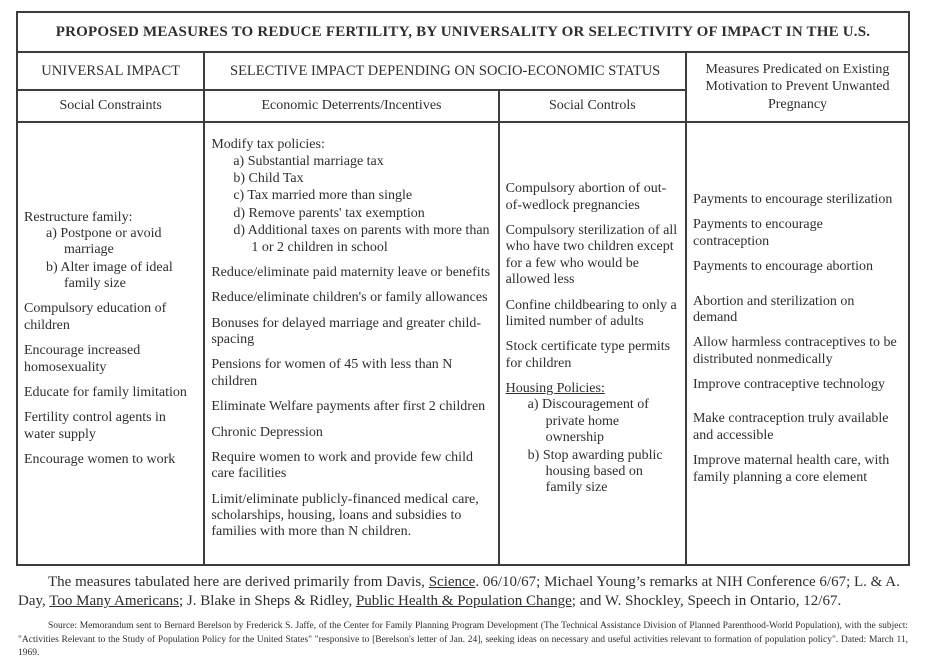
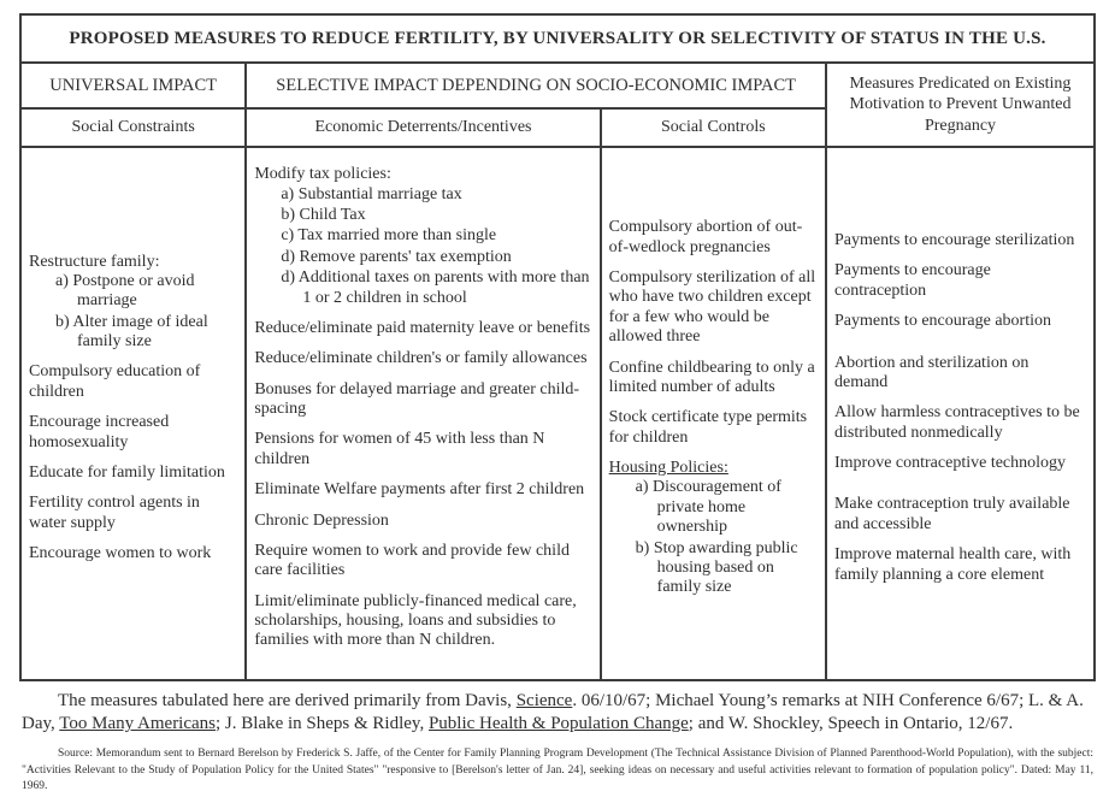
- PROPOSED MEASURES TO REDUCE FERTILITY, BY UNIVERSALITY OR SELECTIVITY OF IMPACT IN THE U.S.
+ PROPOSED MEASURES TO REDUCE FERTILITY, BY UNIVERSALITY OR SELECTIVITY OF STATUS IN THE U.S.
- UNIVERSAL IMPACT	SELECTIVE IMPACT DEPENDING ON SOCIO-ECONOMIC STATUS	Measures Predicated on Existing Motivation to Prevent Unwanted Pregnancy
+ UNIVERSAL IMPACT	SELECTIVE IMPACT DEPENDING ON SOCIO-ECONOMIC IMPACT	Measures Predicated on Existing Motivation to Prevent Unwanted Pregnancy
  Social Constraints	Economic Deterrents/Incentives	Social Controls
- Restructure family:a) Postpone or avoid marriageb) Alter image of ideal family sizeCompulsory education of childrenEncourage increased homosexualityEducate for family limitationFertility control agents in water supplyEncourage women to work	Modify tax policies:a) Substantial marriage taxb) Child Taxc) Tax married more than singled) Remove parents' tax exemptiond) Additional taxes on parents with more than 1 or 2 children in schoolReduce/eliminate paid maternity leave or benefitsReduce/eliminate children's or family allowancesBonuses for delayed marriage and greater child-spacingPensions for women of 45 with less than N childrenEliminate Welfare payments after first 2 childrenChronic DepressionRequire women to work and provide few child care facilitiesLimit/eliminate publicly-financed medical care, scholarships, housing, loans and subsidies to families with more than N children.	Compulsory abortion of out-of-wedlock pregnanciesCompulsory sterilization of all who have two children except for a few who would be allowed lessConfine childbearing to only a limited number of adultsStock certificate type permits for childrenHousing Policies:a) Discouragement of private home ownershipb) Stop awarding public housing based on family size	Payments to encourage sterilizationPayments to encourage contraceptionPayments to encourage abortionAbortion and sterilization on demandAllow harmless contraceptives to be distributed nonmedicallyImprove contraceptive technologyMake contraception truly available and accessibleImprove maternal health care, with family planning a core element
+ Restructure family:a) Postpone or avoid marriageb) Alter image of ideal family sizeCompulsory education of childrenEncourage increased homosexualityEducate for family limitationFertility control agents in water supplyEncourage women to work	Modify tax policies:a) Substantial marriage taxb) Child Taxc) Tax married more than singled) Remove parents' tax exemptiond) Additional taxes on parents with more than 1 or 2 children in schoolReduce/eliminate paid maternity leave or benefitsReduce/eliminate children's or family allowancesBonuses for delayed marriage and greater child-spacingPensions for women of 45 with less than N childrenEliminate Welfare payments after first 2 childrenChronic DepressionRequire women to work and provide few child care facilitiesLimit/eliminate publicly-financed medical care, scholarships, housing, loans and subsidies to families with more than N children.	Compulsory abortion of out-of-wedlock pregnanciesCompulsory sterilization of all who have two children except for a few who would be allowed threeConfine childbearing to only a limited number of adultsStock certificate type permits for childrenHousing Policies:a) Discouragement of private home ownershipb) Stop awarding public housing based on family size	Payments to encourage sterilizationPayments to encourage contraceptionPayments to encourage abortionAbortion and sterilization on demandAllow harmless contraceptives to be distributed nonmedicallyImprove contraceptive technologyMake contraception truly available and accessibleImprove maternal health care, with family planning a core element
  The measures tabulated here are derived primarily from Davis, Science. 06/10/67; Michael Young’s remarks at NIH Conference 6/67; L. & A. Day, Too Many Americans; J. Blake in Sheps & Ridley, Public Health & Population Change; and W. Shockley, Speech in Ontario, 12/67.
- Source: Memorandum sent to Bernard Berelson by Frederick S. Jaffe, of the Center for Family Planning Program Development (The Technical Assistance Division of Planned Parenthood-World Population), with the subject: "Activities Relevant to the Study of Population Policy for the United States" "responsive to [Berelson's letter of Jan. 24], seeking ideas on necessary and useful activities relevant to formation of population policy". Dated: March 11, 1969.
+ Source: Memorandum sent to Bernard Berelson by Frederick S. Jaffe, of the Center for Family Planning Program Development (The Technical Assistance Division of Planned Parenthood-World Population), with the subject: "Activities Relevant to the Study of Population Policy for the United States" "responsive to [Berelson's letter of Jan. 24], seeking ideas on necessary and useful activities relevant to formation of population policy". Dated: May 11, 1969.
